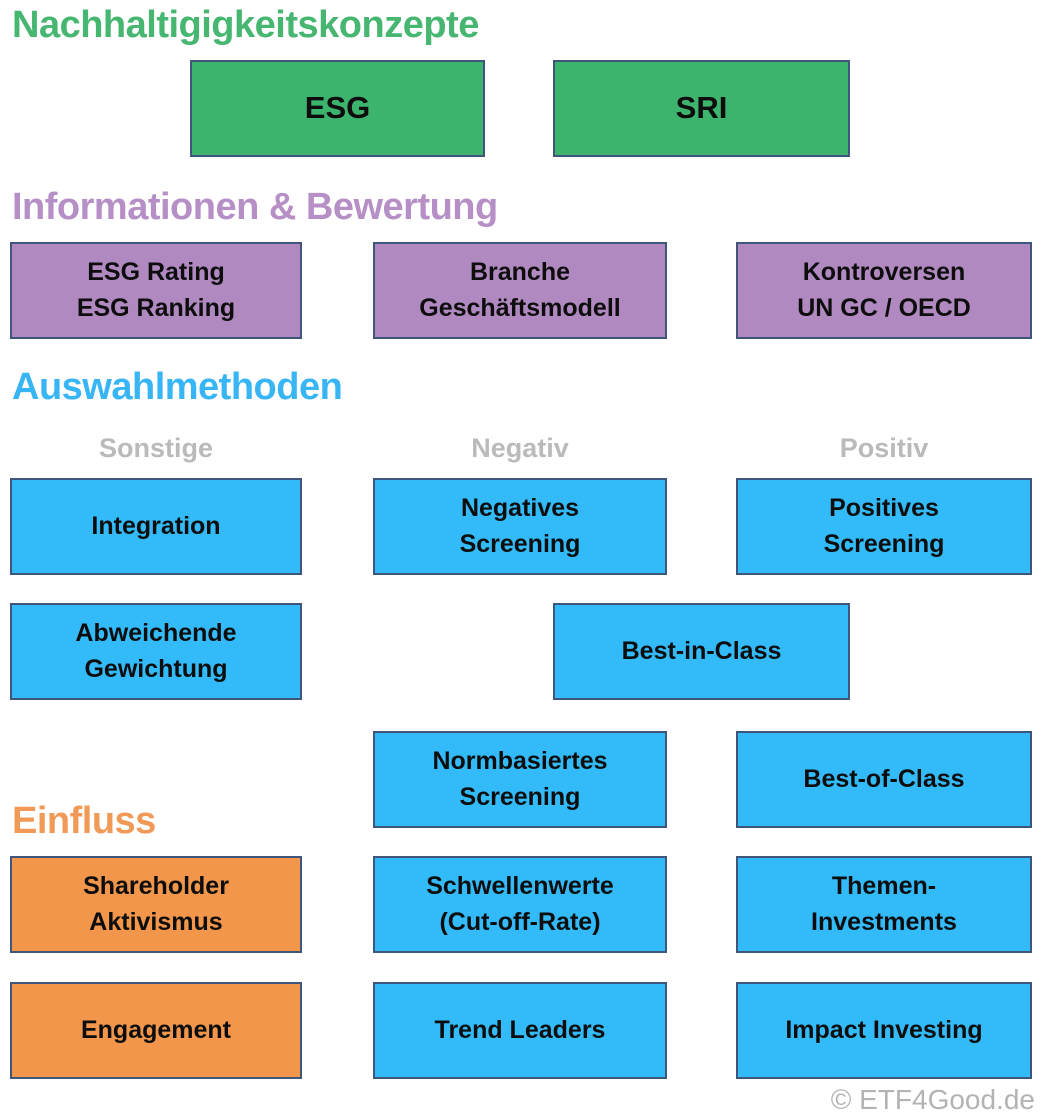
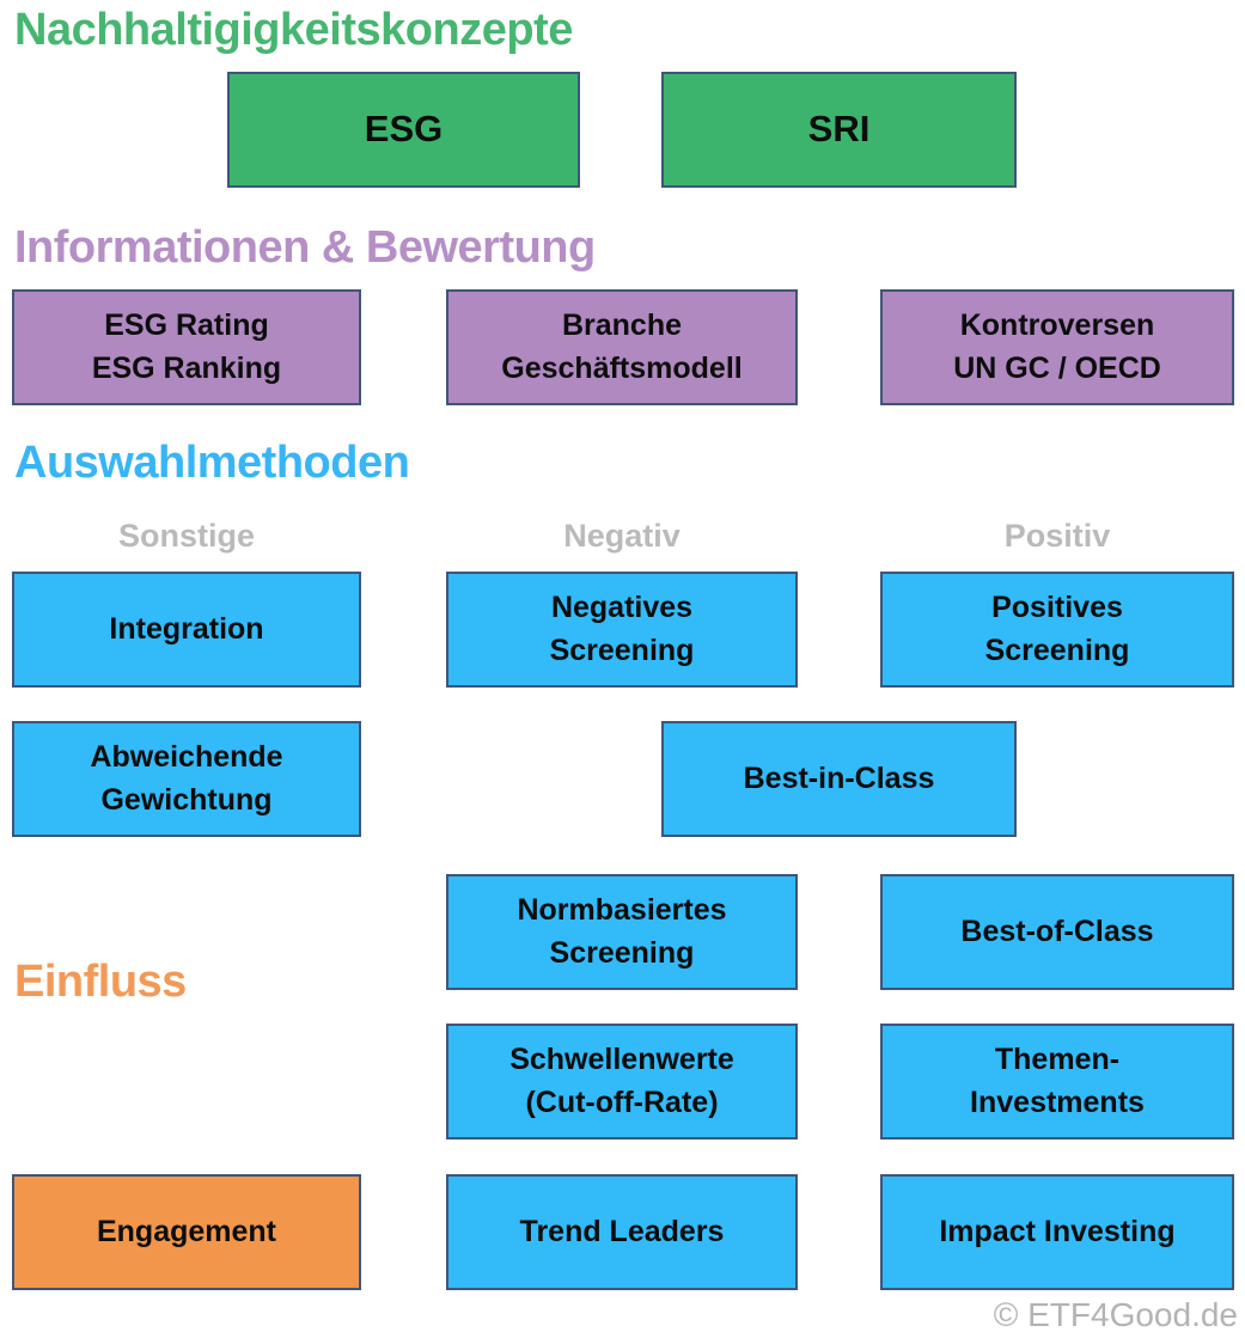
  Nachhaltigigkeitskonzepte
  ESG
  SRI
  Informationen & Bewertung
  ESG Rating
  ESG Ranking
  Branche
  Geschäftsmodell
  Kontroversen
  UN GC / OECD
  Auswahlmethoden
  Sonstige
  Negativ
  Positiv
  Integration
  Negatives
  Screening
  Positives
  Screening
  Abweichende
  Gewichtung
  Best-in-Class
  Normbasiertes
  Screening
  Best-of-Class
  Einfluss
- Shareholder
- Aktivismus
  Schwellenwerte
  (Cut-off-Rate)
  Themen-
  Investments
  Engagement
  Trend Leaders
  Impact Investing
  © ETF4Good.de
